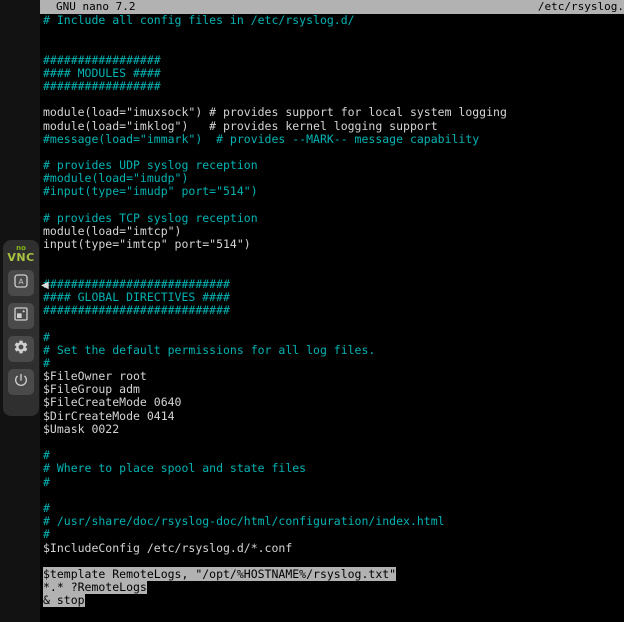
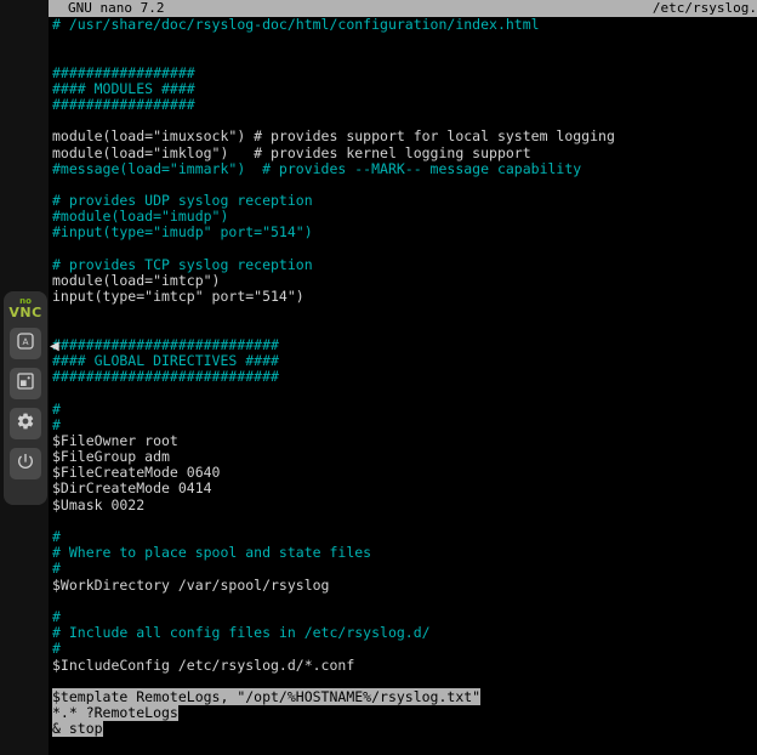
  GNU nano 7.2
  /etc/rsyslog.
- # Include all config files in /etc/rsyslog.d/
+ # /usr/share/doc/rsyslog-doc/html/configuration/index.html
  #################
  #### MODULES ####
  #################
  module(load="imuxsock") # provides support for local system logging
  module(load="imklog") # provides kernel logging support
  #message(load="immark") # provides --MARK-- message capability
  # provides UDP syslog reception
  #module(load="imudp")
  #input(type="imudp" port="514")
  # provides TCP syslog reception
  module(load="imtcp")
  input(type="imtcp" port="514")
  ###########################
  #### GLOBAL DIRECTIVES ####
  ###########################
  #
- # Set the default permissions for all log files.
  #
  $FileOwner root
  $FileGroup adm
  $FileCreateMode 0640
  $DirCreateMode 0414
  $Umask 0022
  #
  # Where to place spool and state files
  #
+ $WorkDirectory /var/spool/rsyslog
  #
- # /usr/share/doc/rsyslog-doc/html/configuration/index.html
+ # Include all config files in /etc/rsyslog.d/
  #
  $IncludeConfig /etc/rsyslog.d/*.conf
  $template RemoteLogs, "/opt/%HOSTNAME%/rsyslog.txt"
  *.* ?RemoteLogs
  & stop
  no
  VNC
  A
  ◀
